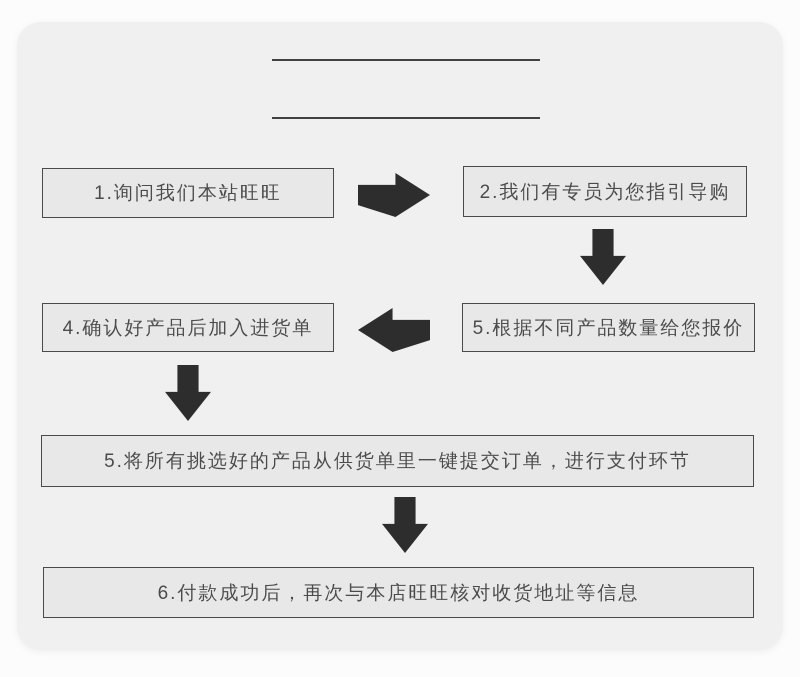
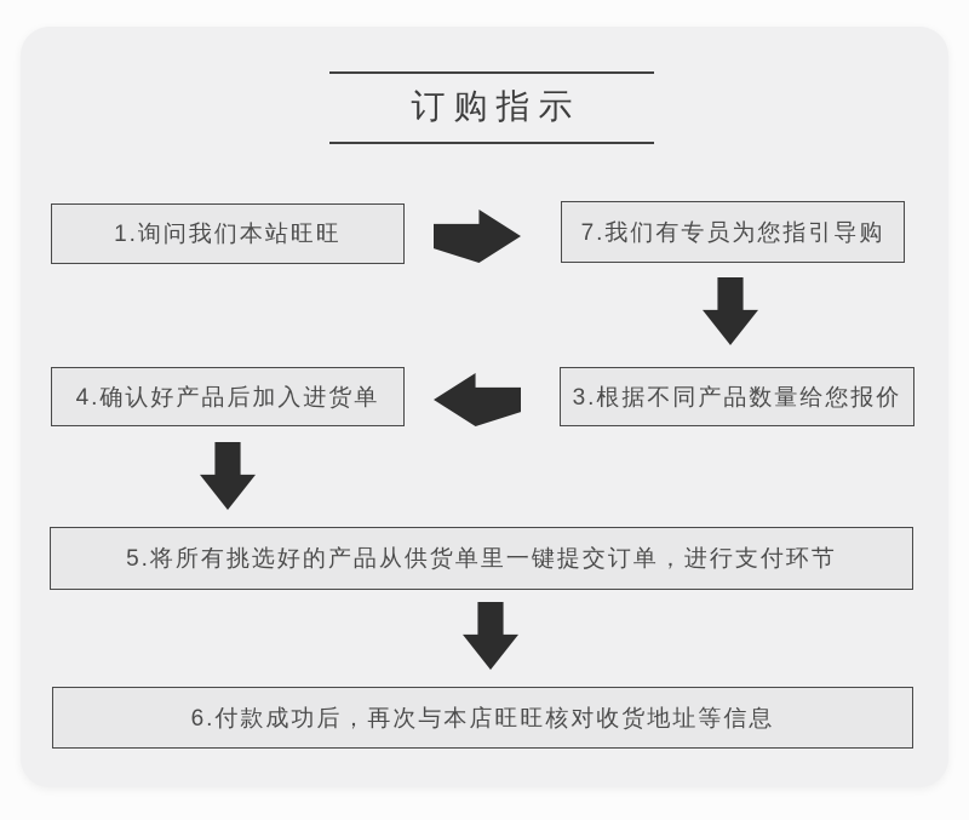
+ 订购指示
  1.询问我们本站旺旺
- 2.我们有专员为您指引导购
+ 7.我们有专员为您指引导购
- 5.根据不同产品数量给您报价
+ 3.根据不同产品数量给您报价
  4.确认好产品后加入进货单
  5.将所有挑选好的产品从供货单里一键提交订单，进行支付环节
  6.付款成功后，再次与本店旺旺核对收货地址等信息
